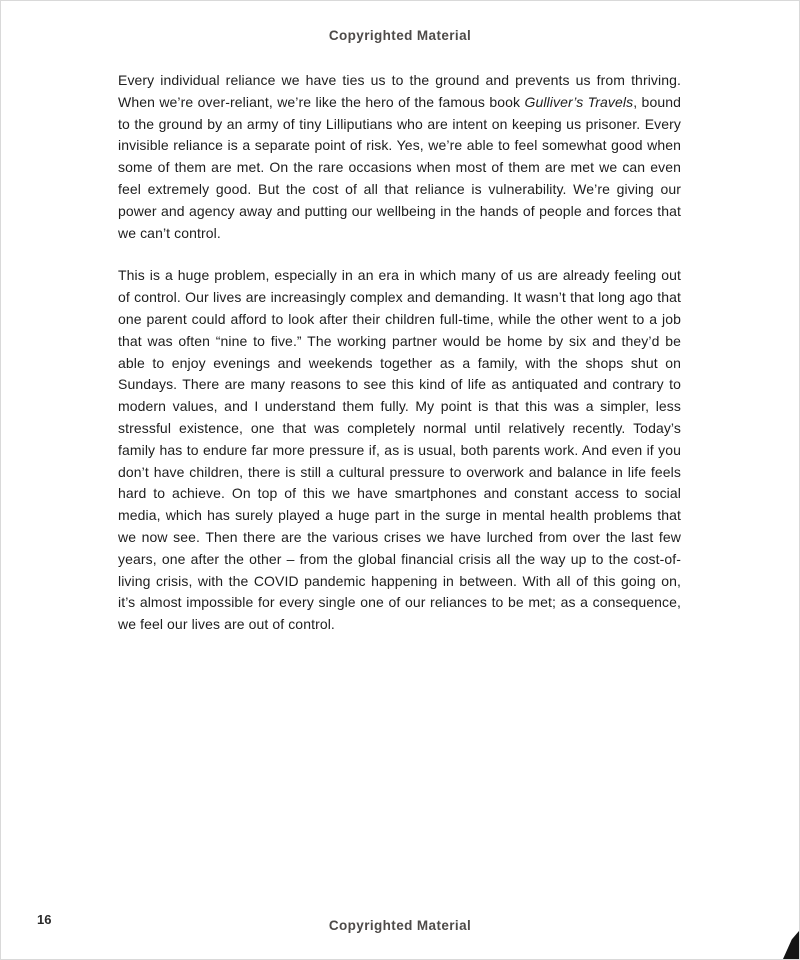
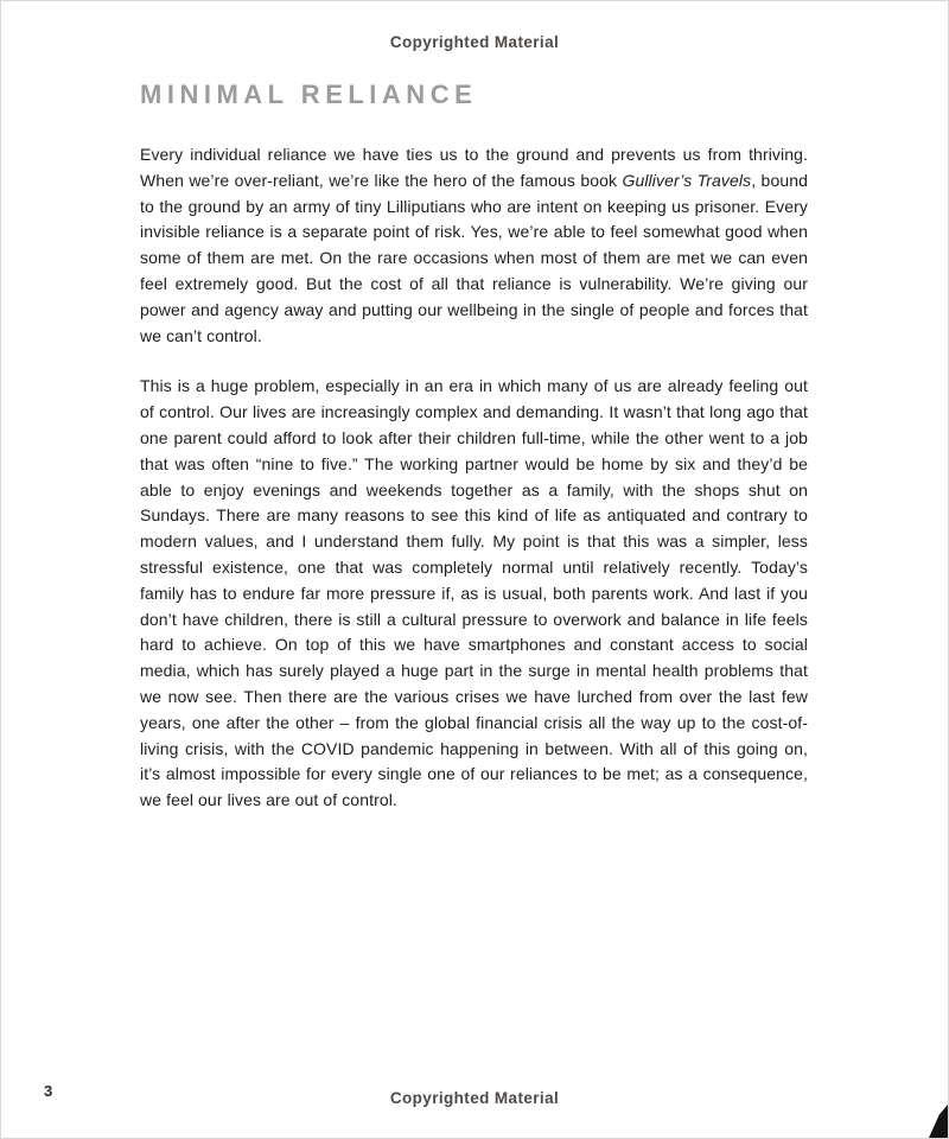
  Copyrighted Material
+ MINIMAL RELIANCE
- Every individual reliance we have ties us to the ground and prevents us from thriving. When we’re over-reliant, we’re like the hero of the famous book Gulliver’s Travels, bound to the ground by an army of tiny Lilliputians who are intent on keeping us prisoner. Every invisible reliance is a separate point of risk. Yes, we’re able to feel somewhat good when some of them are met. On the rare occasions when most of them are met we can even feel extremely good. But the cost of all that reliance is vulnerability. We’re giving our power and agency away and putting our wellbeing in the hands of people and forces that we can’t control.
+ Every individual reliance we have ties us to the ground and prevents us from thriving. When we’re over-reliant, we’re like the hero of the famous book Gulliver’s Travels, bound to the ground by an army of tiny Lilliputians who are intent on keeping us prisoner. Every invisible reliance is a separate point of risk. Yes, we’re able to feel somewhat good when some of them are met. On the rare occasions when most of them are met we can even feel extremely good. But the cost of all that reliance is vulnerability. We’re giving our power and agency away and putting our wellbeing in the single of people and forces that we can’t control.
- This is a huge problem, especially in an era in which many of us are already feeling out of control. Our lives are increasingly complex and demanding. It wasn’t that long ago that one parent could afford to look after their children full-time, while the other went to a job that was often “nine to five.” The working partner would be home by six and they’d be able to enjoy evenings and weekends together as a family, with the shops shut on Sundays. There are many reasons to see this kind of life as antiquated and contrary to modern values, and I understand them fully. My point is that this was a simpler, less stressful existence, one that was completely normal until relatively recently. Today’s family has to endure far more pressure if, as is usual, both parents work. And even if you don’t have children, there is still a cultural pressure to overwork and balance in life feels hard to achieve. On top of this we have smartphones and constant access to social media, which has surely played a huge part in the surge in mental health problems that we now see. Then there are the various crises we have lurched from over the last few years, one after the other – from the global financial crisis all the way up to the cost-of-living crisis, with the COVID pandemic happening in between. With all of this going on, it’s almost impossible for every single one of our reliances to be met; as a consequence, we feel our lives are out of control.
+ This is a huge problem, especially in an era in which many of us are already feeling out of control. Our lives are increasingly complex and demanding. It wasn’t that long ago that one parent could afford to look after their children full-time, while the other went to a job that was often “nine to five.” The working partner would be home by six and they’d be able to enjoy evenings and weekends together as a family, with the shops shut on Sundays. There are many reasons to see this kind of life as antiquated and contrary to modern values, and I understand them fully. My point is that this was a simpler, less stressful existence, one that was completely normal until relatively recently. Today’s family has to endure far more pressure if, as is usual, both parents work. And last if you don’t have children, there is still a cultural pressure to overwork and balance in life feels hard to achieve. On top of this we have smartphones and constant access to social media, which has surely played a huge part in the surge in mental health problems that we now see. Then there are the various crises we have lurched from over the last few years, one after the other – from the global financial crisis all the way up to the cost-of-living crisis, with the COVID pandemic happening in between. With all of this going on, it’s almost impossible for every single one of our reliances to be met; as a consequence, we feel our lives are out of control.
- 16
+ 3
  Copyrighted Material
